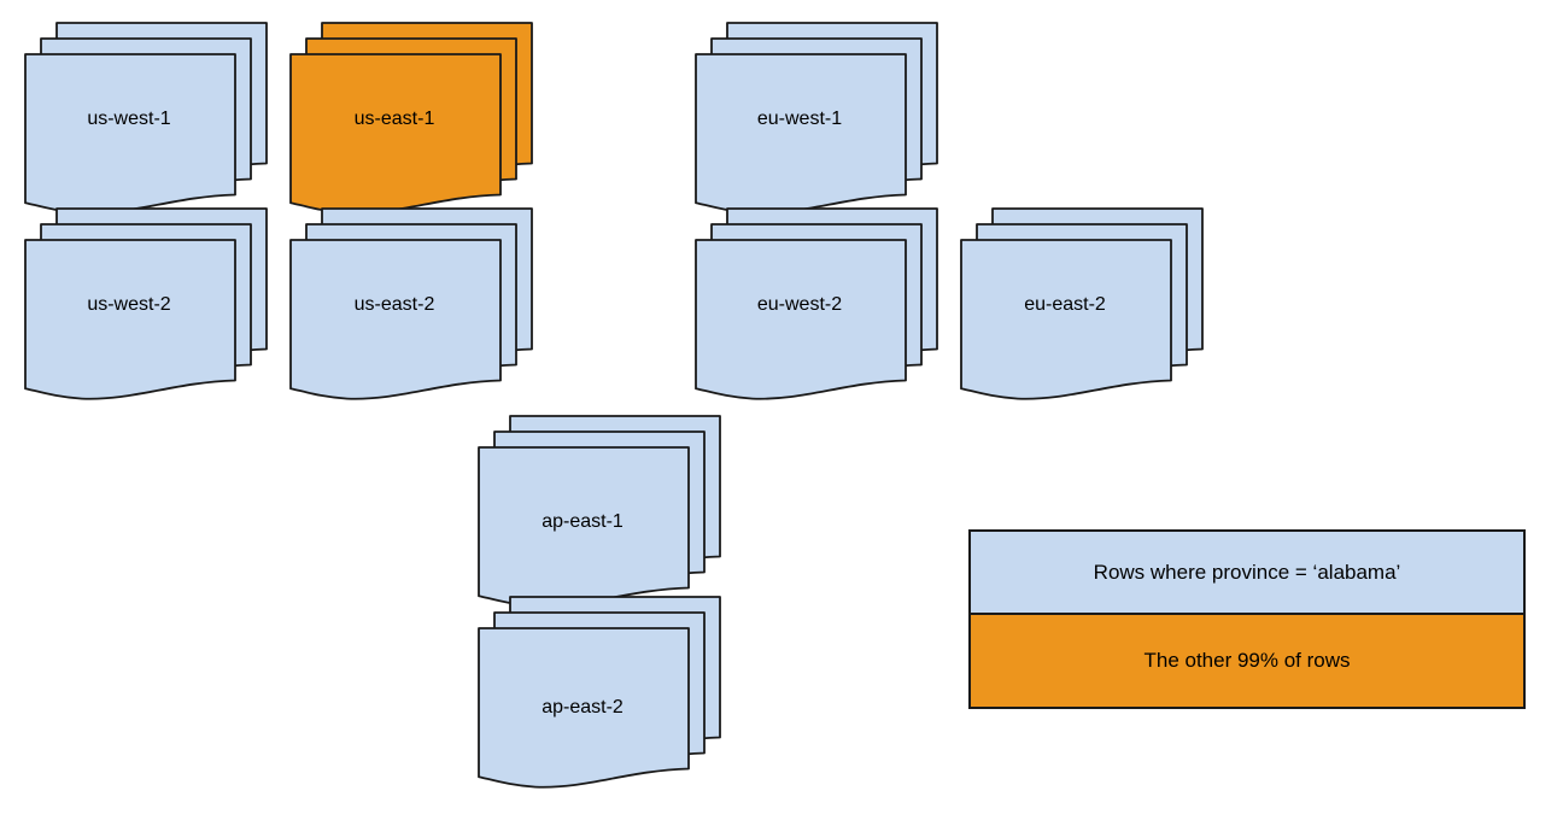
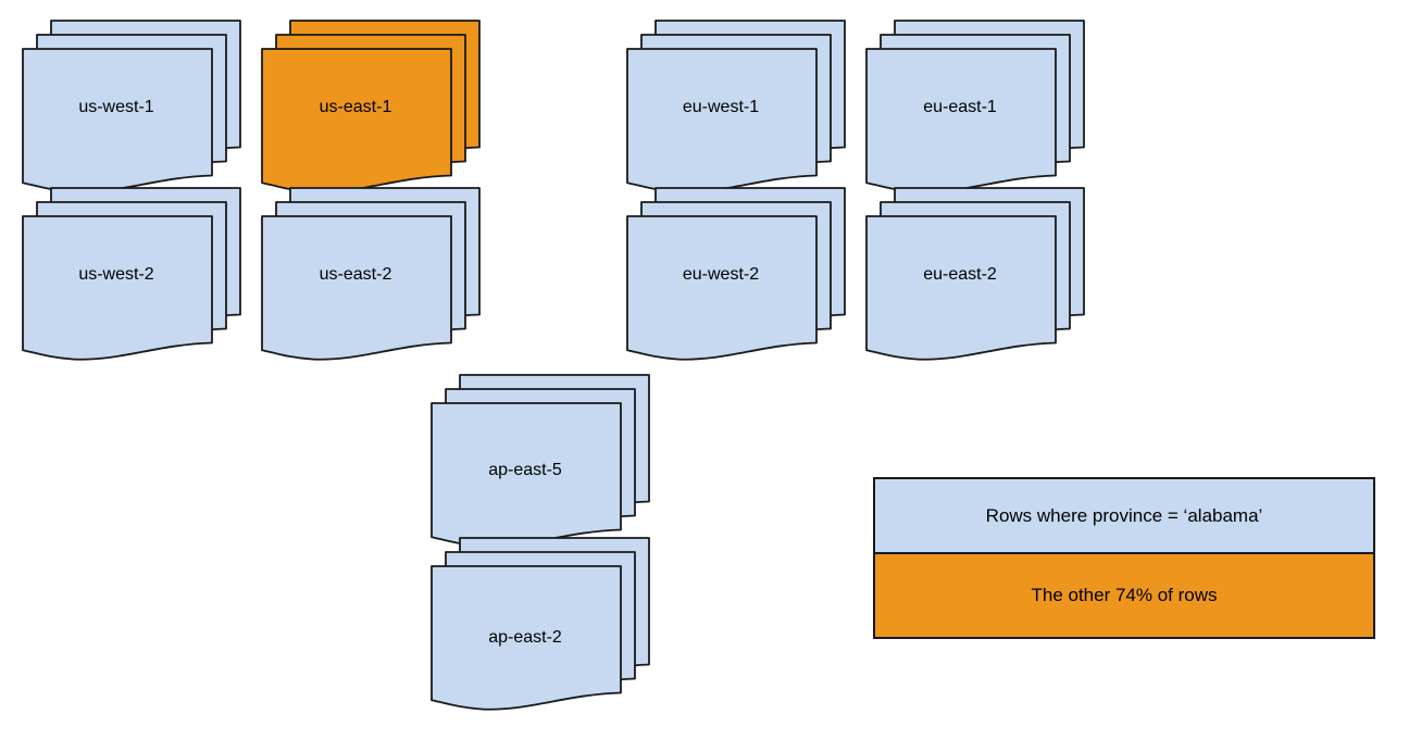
  us-west-1
  us-east-1
  eu-west-1
+ eu-east-1
  us-west-2
  us-east-2
  eu-west-2
  eu-east-2
- ap-east-1
+ ap-east-5
  ap-east-2
  Rows where province = ‘alabama’
- The other 99% of rows
+ The other 74% of rows
